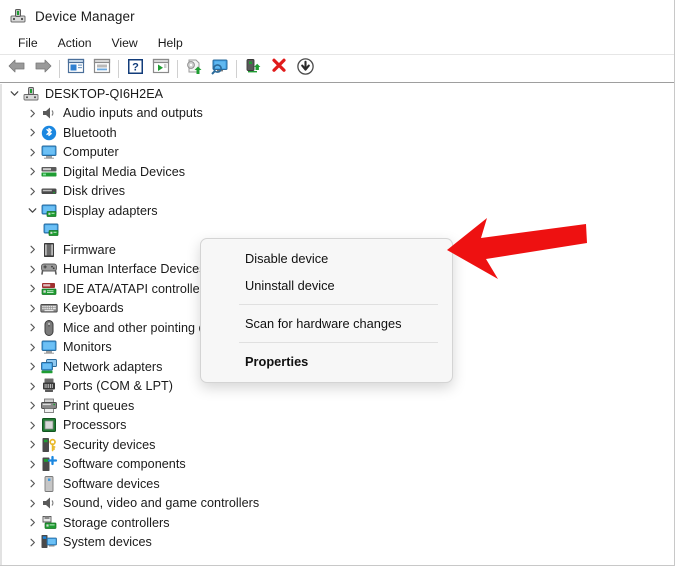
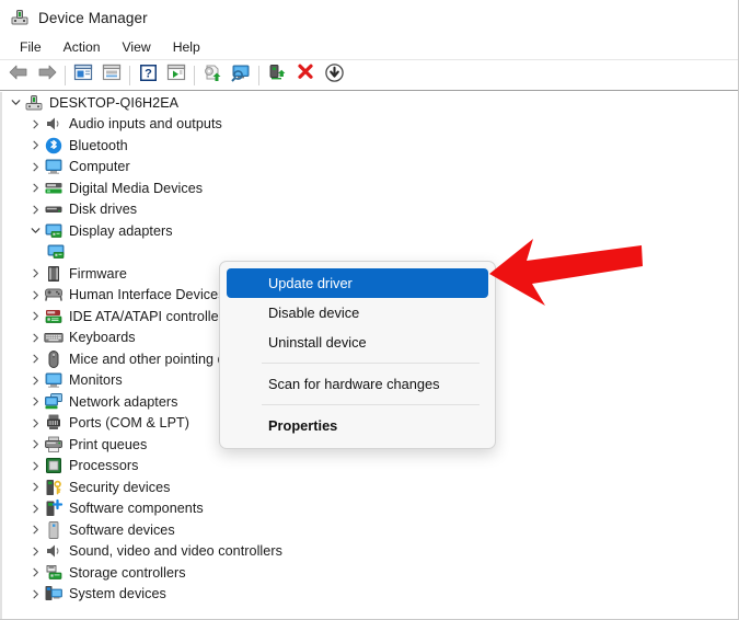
  Device Manager
  File
  Action
  View
  Help
  ?
  DESKTOP-QI6H2EA
  Audio inputs and outputs
  Bluetooth
  Computer
  Digital Media Devices
  Disk drives
  Display adapters
  Firmware
  Human Interface Device
  IDE ATA/ATAPI controlle
  Keyboards
  Mice and other pointing
  Monitors
  Network adapters
  Ports (COM & LPT)
  Print queues
  Processors
  Security devices
  Software components
  Software devices
- Sound, video and game controllers
+ Sound, video and video controllers
  Storage controllers
  System devices
+ Update driver
  Disable device
  Uninstall device
  Scan for hardware changes
  Properties
